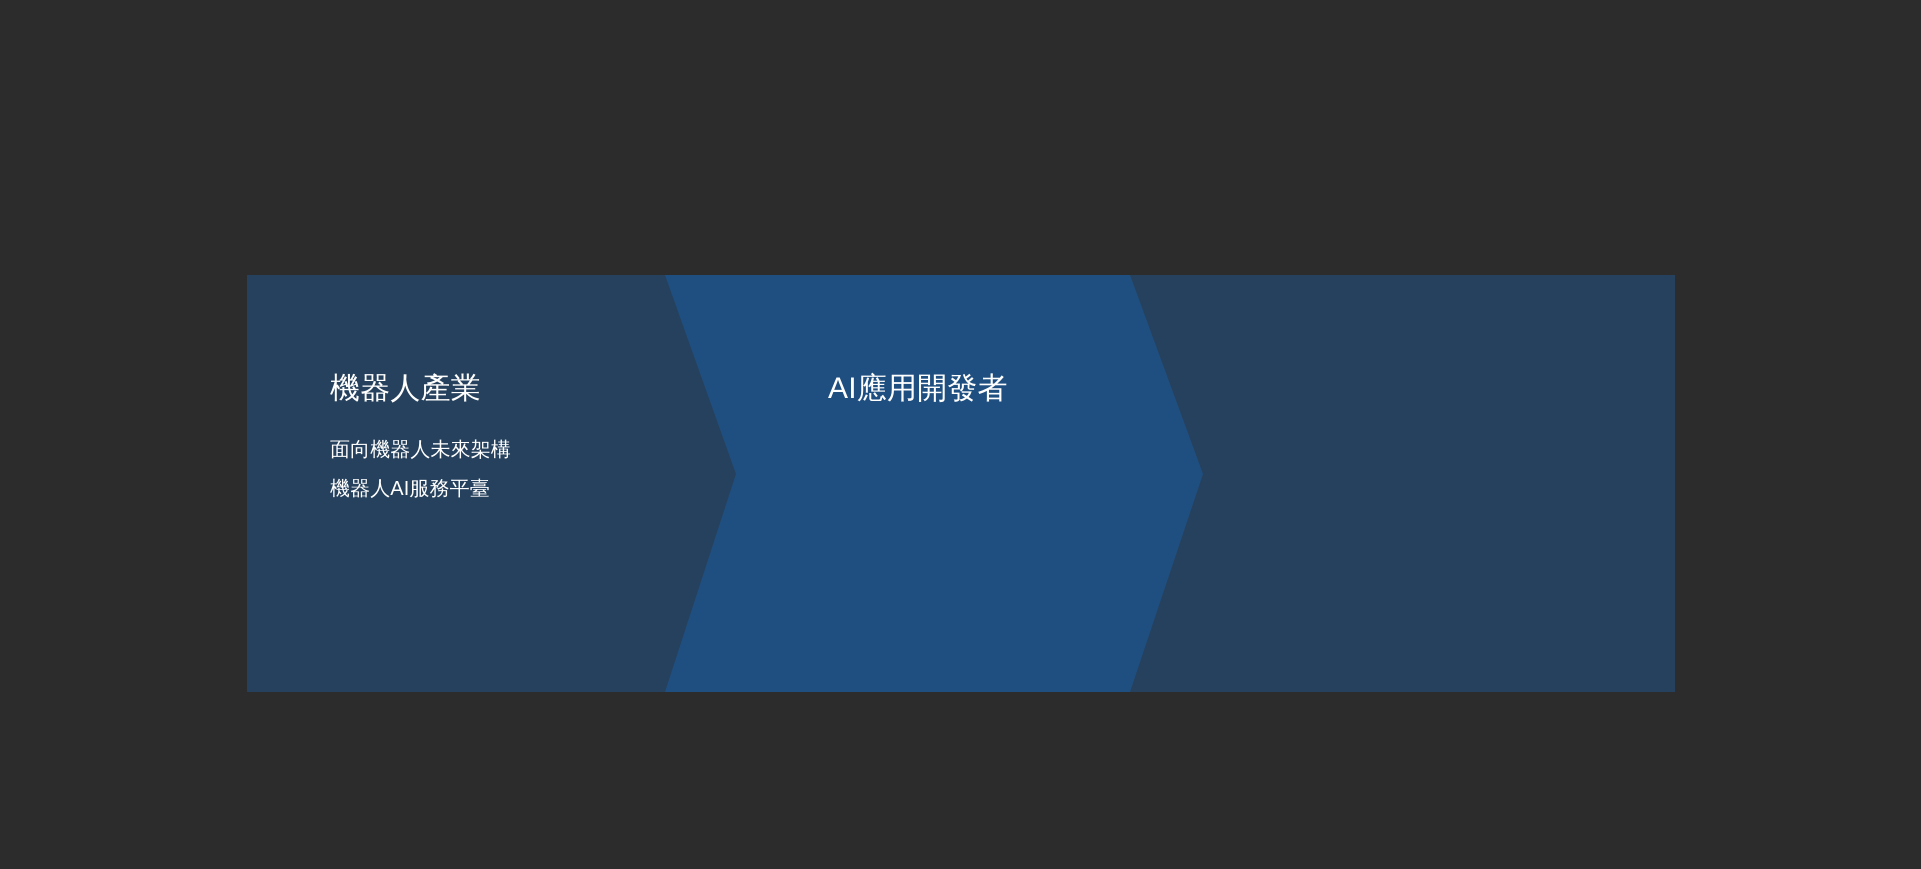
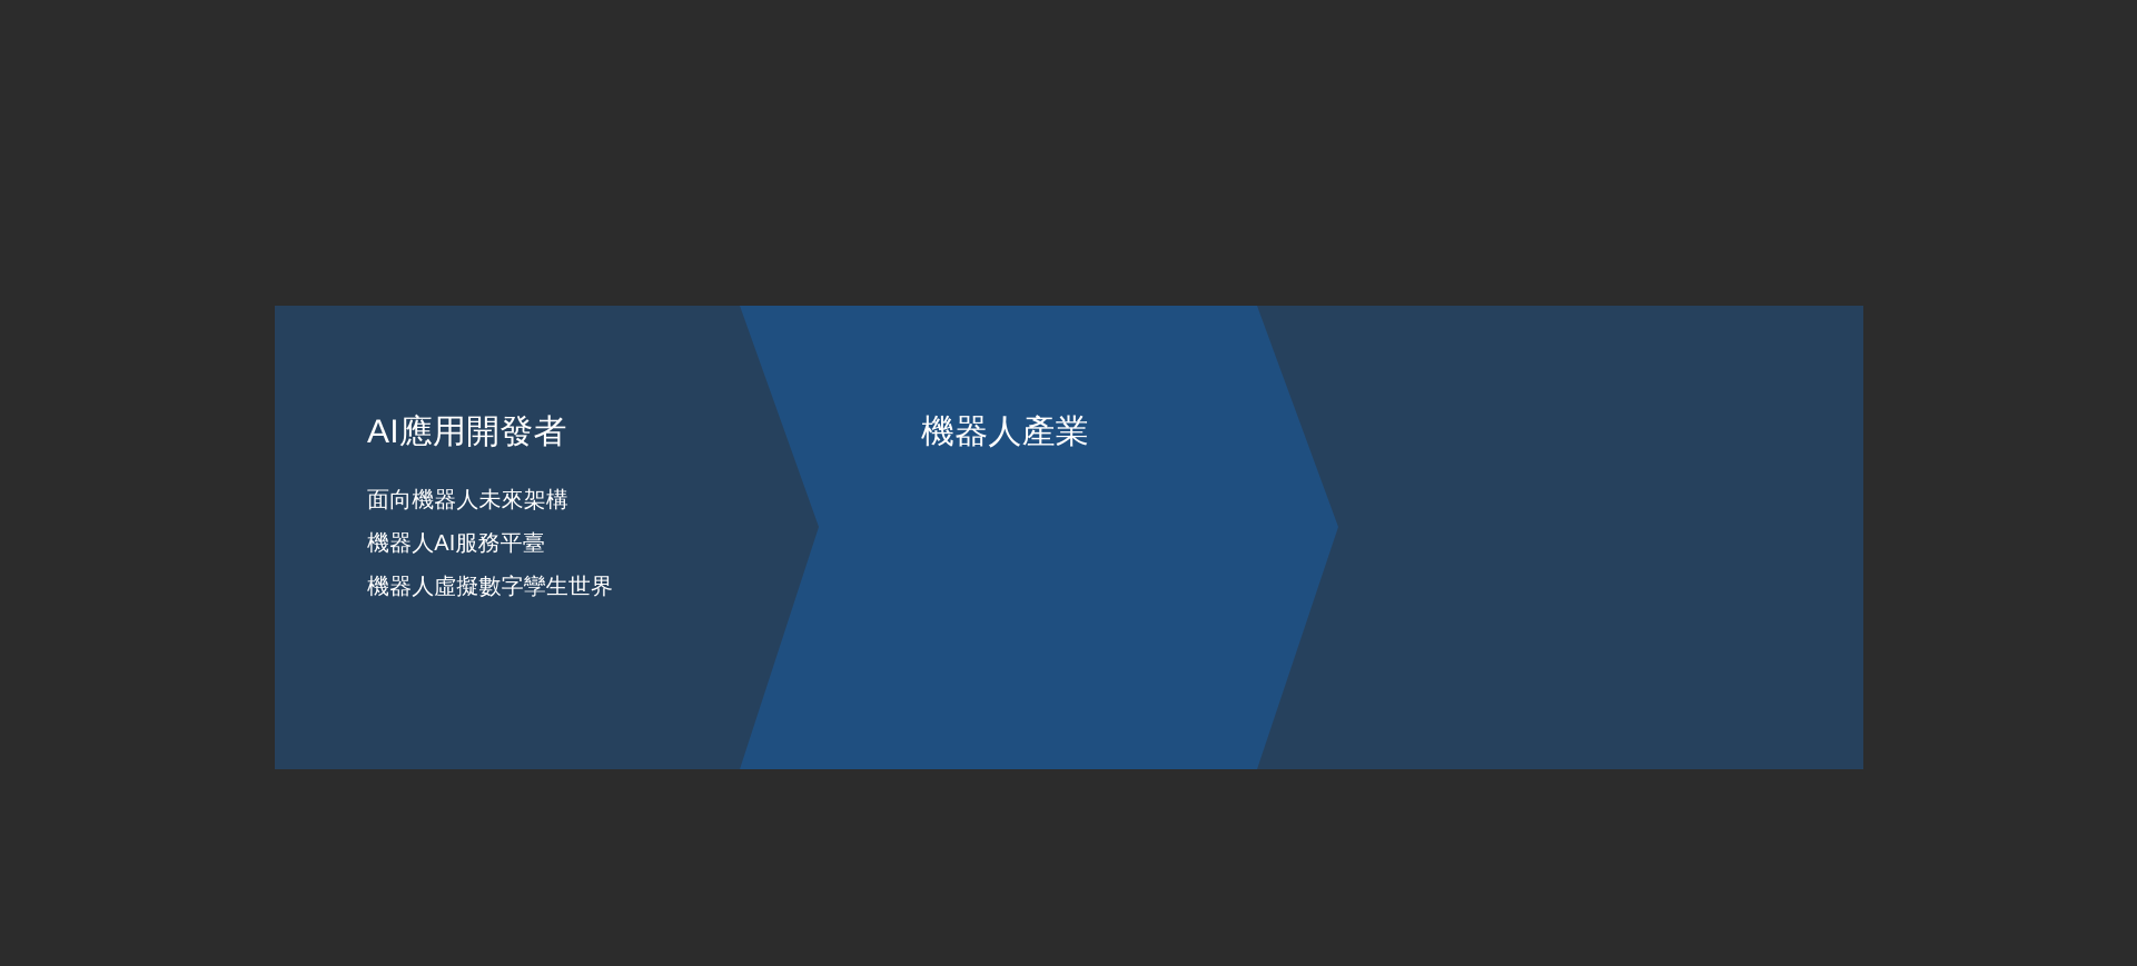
- 機器人產業
+ AI應用開發者
  面向機器人未來架構
  機器人AI服務平臺
+ 機器人虛擬數字孿生世界
- AI應用開發者
+ 機器人產業
